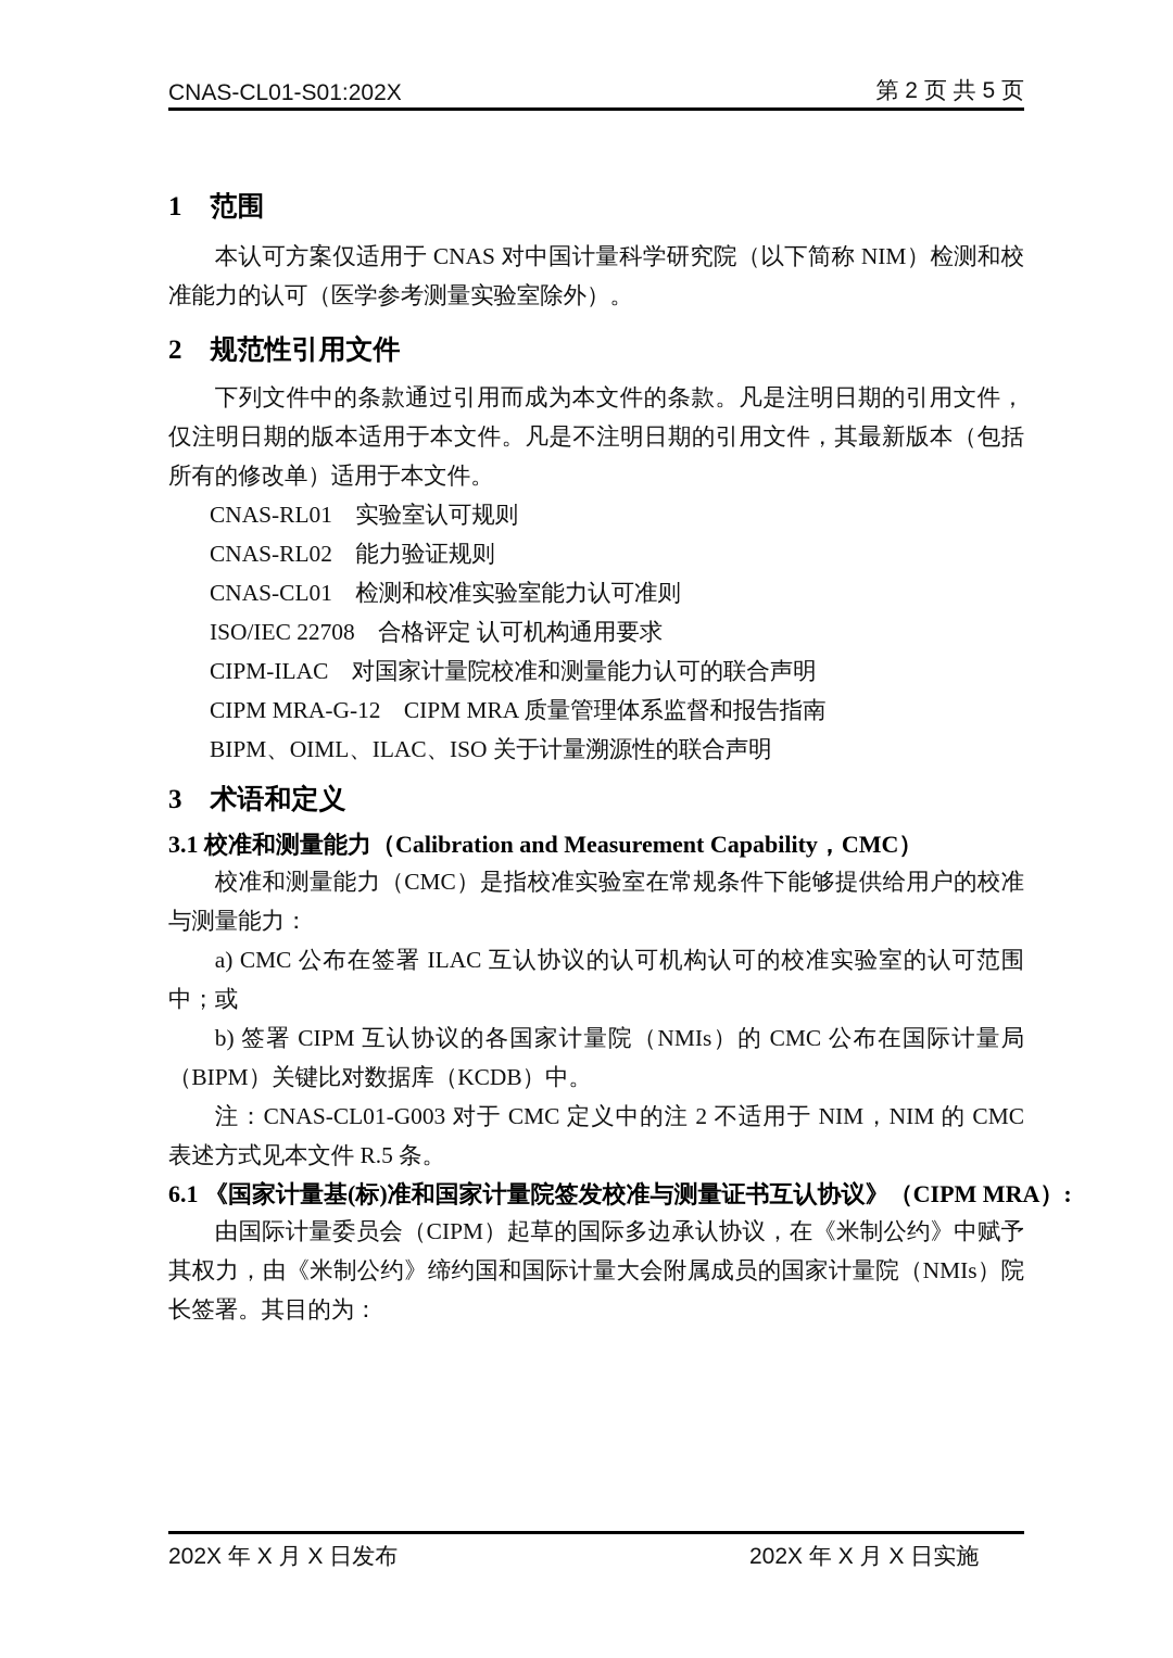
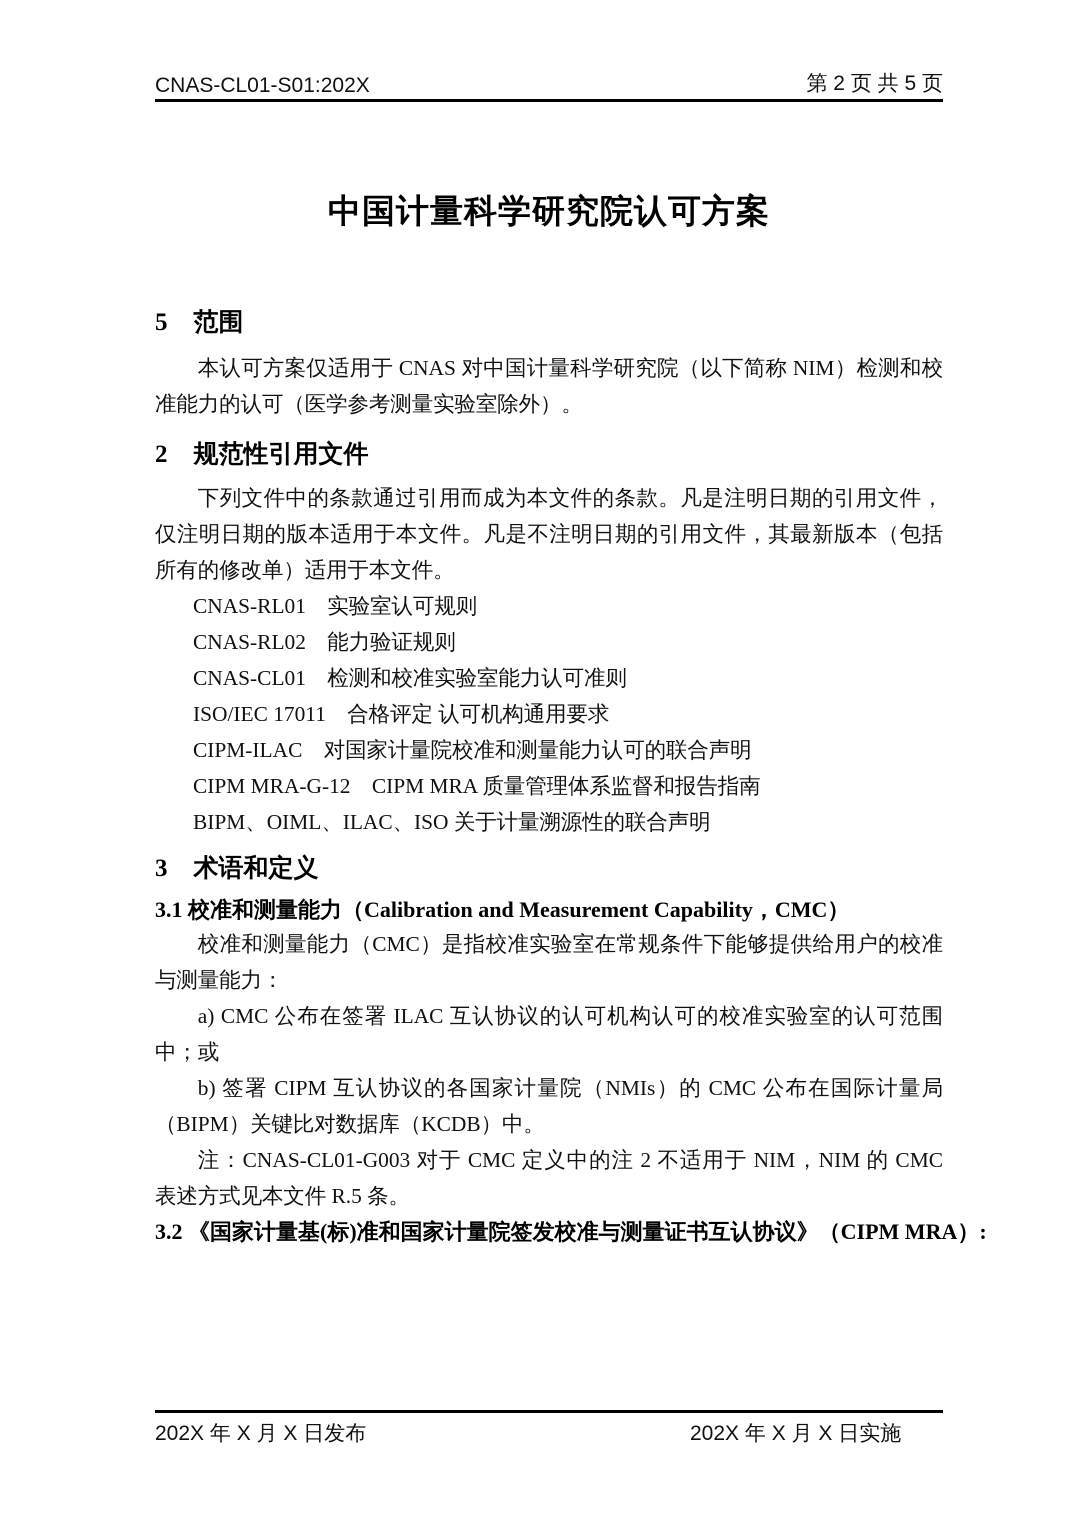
  CNAS-CL01-S01:202X
  第 2 页 共 5 页
+ 中国计量科学研究院认可方案
- 1 范围
+ 5 范围
  本认可方案仅适用于 CNAS 对中国计量科学研究院（以下简称 NIM）检测和校准能力的认可（医学参考测量实验室除外）。
  2 规范性引用文件
  下列文件中的条款通过引用而成为本文件的条款。凡是注明日期的引用文件，仅注明日期的版本适用于本文件。凡是不注明日期的引用文件，其最新版本（包括所有的修改单）适用于本文件。
  CNAS-RL01 实验室认可规则
  CNAS-RL02 能力验证规则
  CNAS-CL01 检测和校准实验室能力认可准则
- ISO/IEC 22708 合格评定 认可机构通用要求
+ ISO/IEC 17011 合格评定 认可机构通用要求
  CIPM-ILAC 对国家计量院校准和测量能力认可的联合声明
  CIPM MRA-G-12 CIPM MRA 质量管理体系监督和报告指南
  BIPM、OIML、ILAC、ISO 关于计量溯源性的联合声明
  3 术语和定义
  3.1 校准和测量能力（Calibration and Measurement Capability，CMC）
  校准和测量能力（CMC）是指校准实验室在常规条件下能够提供给用户的校准与测量能力：
  a) CMC 公布在签署 ILAC 互认协议的认可机构认可的校准实验室的认可范围中；或
  b) 签署 CIPM 互认协议的各国家计量院（NMIs）的 CMC 公布在国际计量局（BIPM）关键比对数据库（KCDB）中。
  注：CNAS-CL01-G003 对于 CMC 定义中的注 2 不适用于 NIM，NIM 的 CMC 表述方式见本文件 R.5 条。
- 6.1 《国家计量基(标)准和国家计量院签发校准与测量证书互认协议》（CIPM MRA）:
+ 3.2 《国家计量基(标)准和国家计量院签发校准与测量证书互认协议》（CIPM MRA）:
- 由国际计量委员会（CIPM）起草的国际多边承认协议，在《米制公约》中赋予其权力，由《米制公约》缔约国和国际计量大会附属成员的国家计量院（NMIs）院长签署。其目的为：
  202X 年 X 月 X 日发布
  202X 年 X 月 X 日实施
